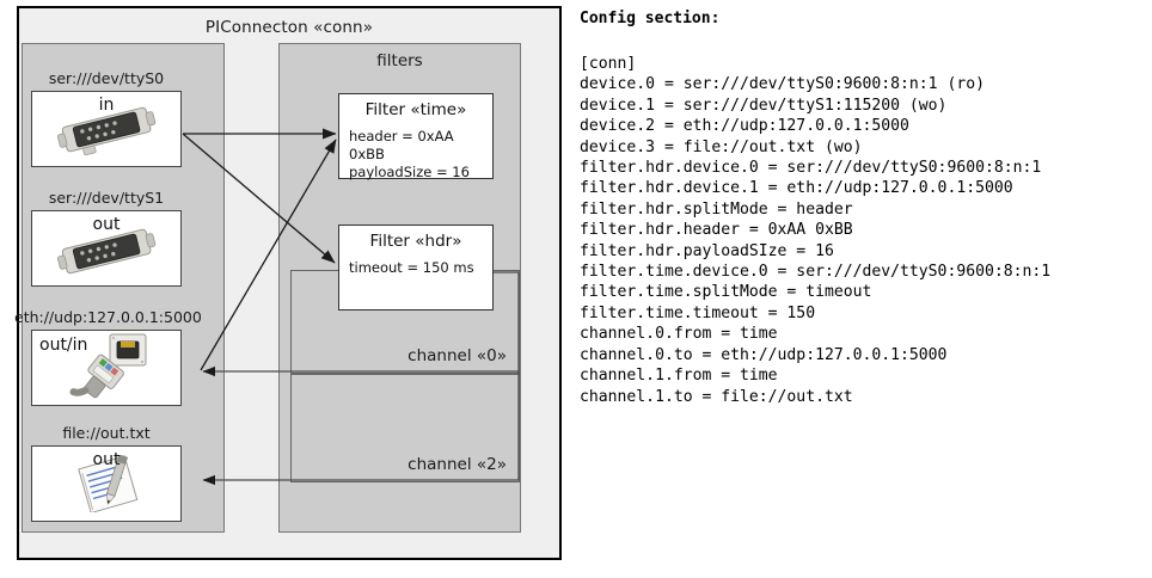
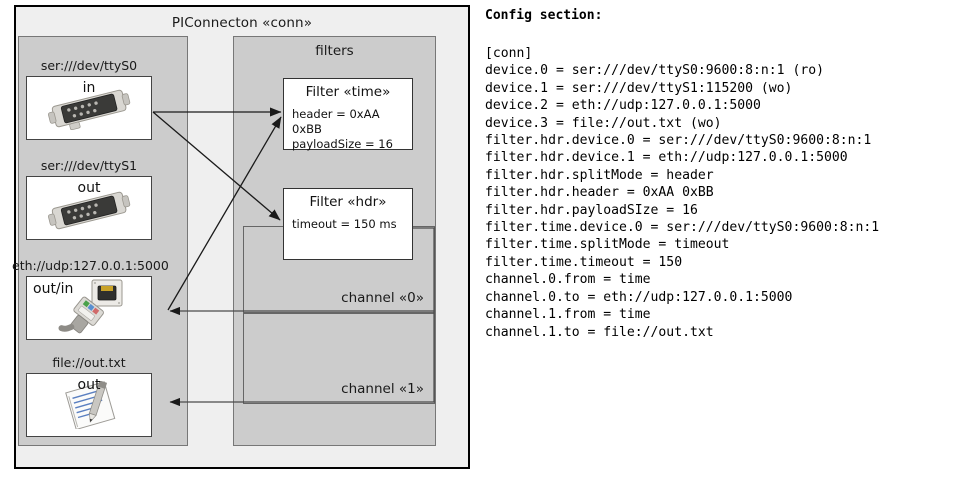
  PIConnecton «conn»
  ser:///dev/ttyS0
  in
  ser:///dev/ttyS1
  out
  eth://udp:127.0.0.1:50
  out/in
  file://out.txt
  out
  filters
  channel «0»
- channel «2»
+ channel «1»
  Filter «time»
  header = 0xAA 0xBB
  payloadSize = 16
  Filter «hdr»
  timeout = 150 ms
  Config section:
  [conn]
  device.0 = ser:///dev/ttyS0:9600:8:n:1 (ro)
  device.1 = ser:///dev/ttyS1:115200 (wo)
  device.2 = eth://udp:127.0.0.1:5000
  device.3 = file://out.txt (wo)
  filter.hdr.device.0 = ser:///dev/ttyS0:9600:8:n:1
  filter.hdr.device.1 = eth://udp:127.0.0.1:5000
  filter.hdr.splitMode = header
  filter.hdr.header = 0xAA 0xBB
  filter.hdr.payloadSIze = 16
  filter.time.device.0 = ser:///dev/ttyS0:9600:8:n:1
  filter.time.splitMode = timeout
  filter.time.timeout = 150
  channel.0.from = time
  channel.0.to = eth://udp:127.0.0.1:5000
  channel.1.from = time
  channel.1.to = file://out.txt
